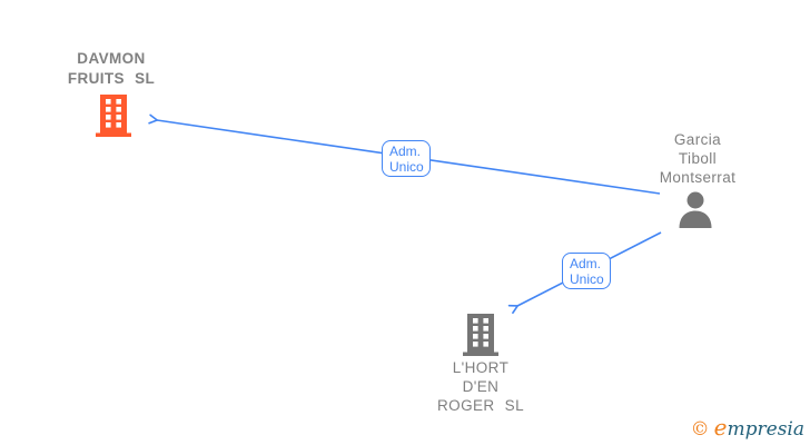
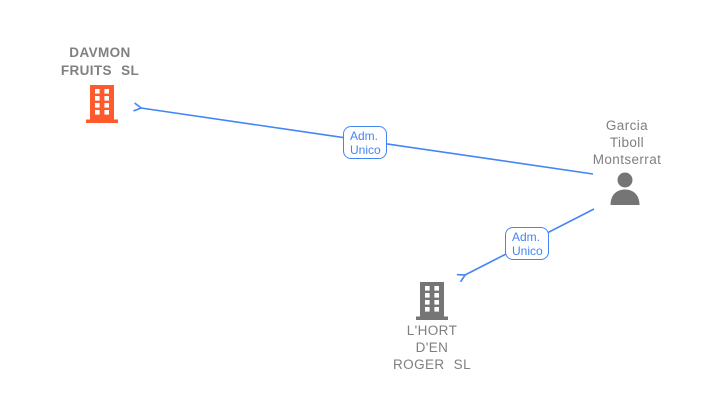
  Adm.
  Unico
  Adm.
  Unico
  DAVMON
  FRUITS SL
  Garcia
  Tiboll
  Montserrat
  L'HORT
  D'EN
  ROGER SL
- © empresia
